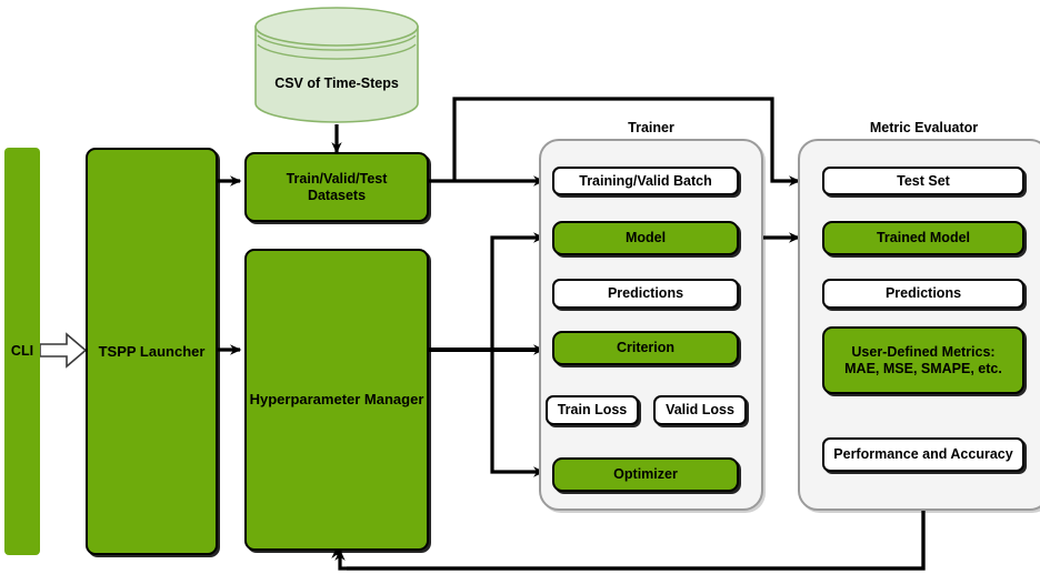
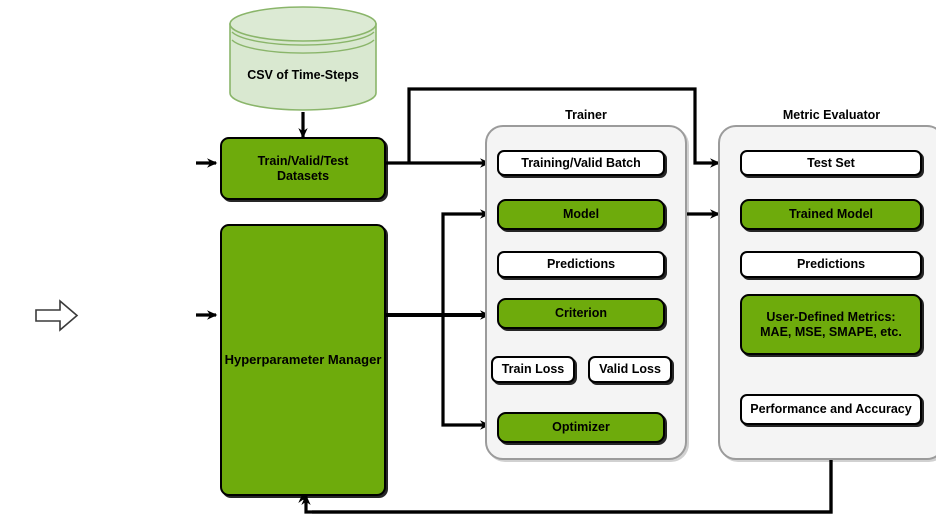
  CSV of Time-Steps
- CLI
- TSPP Launcher
  Hyperparameter Manager
  Train/Valid/Test
  Datasets
  Trainer
  Training/Valid Batch
  Model
  Predictions
  Criterion
  Train Loss
  Valid Loss
  Optimizer
  Metric Evaluator
  Test Set
  Trained Model
  Predictions
  User-Defined Metrics:
  MAE, MSE, SMAPE, etc.
  Performance and Accuracy
